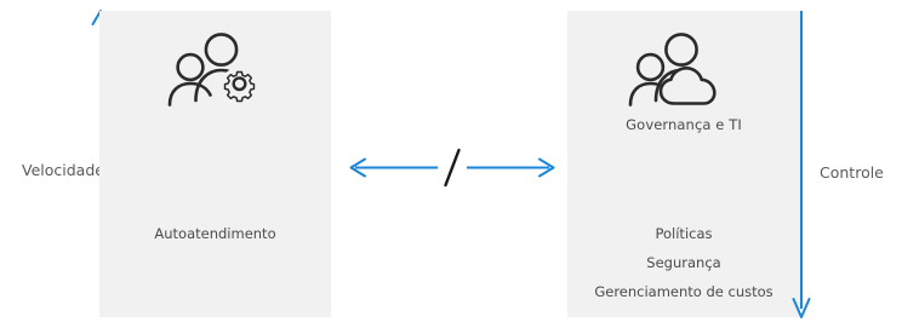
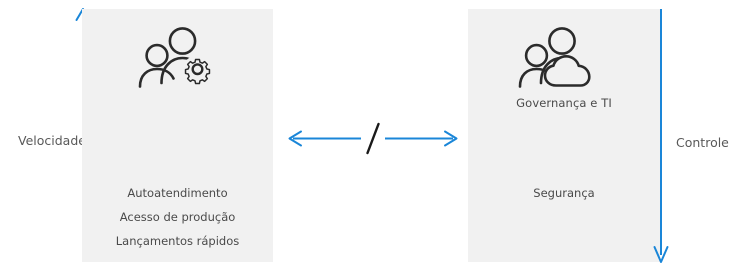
  Velocidad
  Autoatendimento
+ Acesso de produção
+ Lançamentos rápidos
  Governança e TI
- Políticas
  Segurança
- Gerenciamento de custos
  Controle
